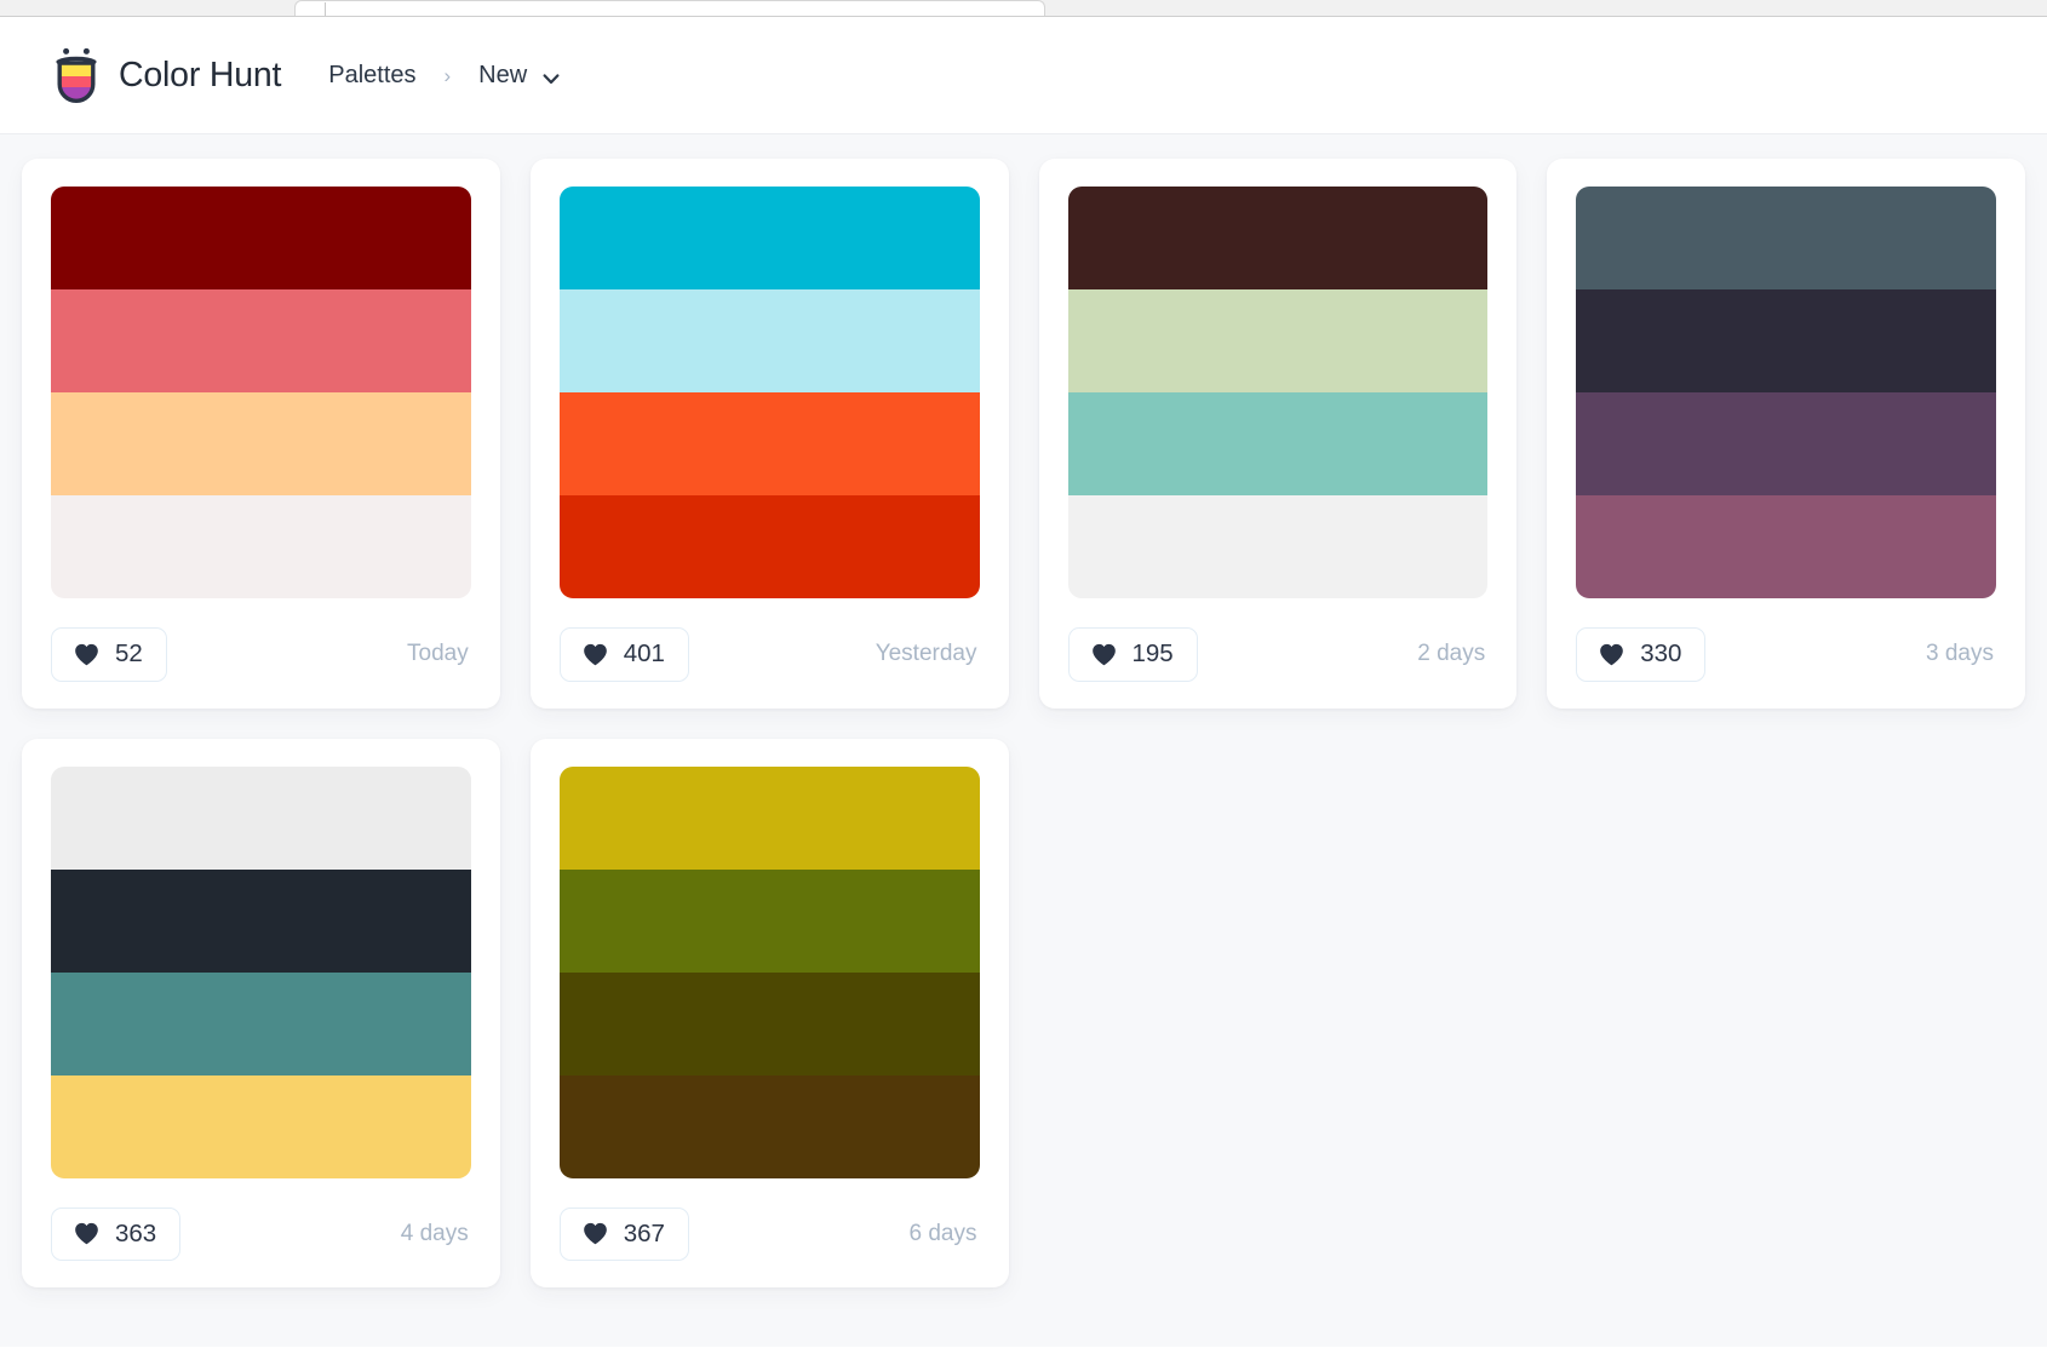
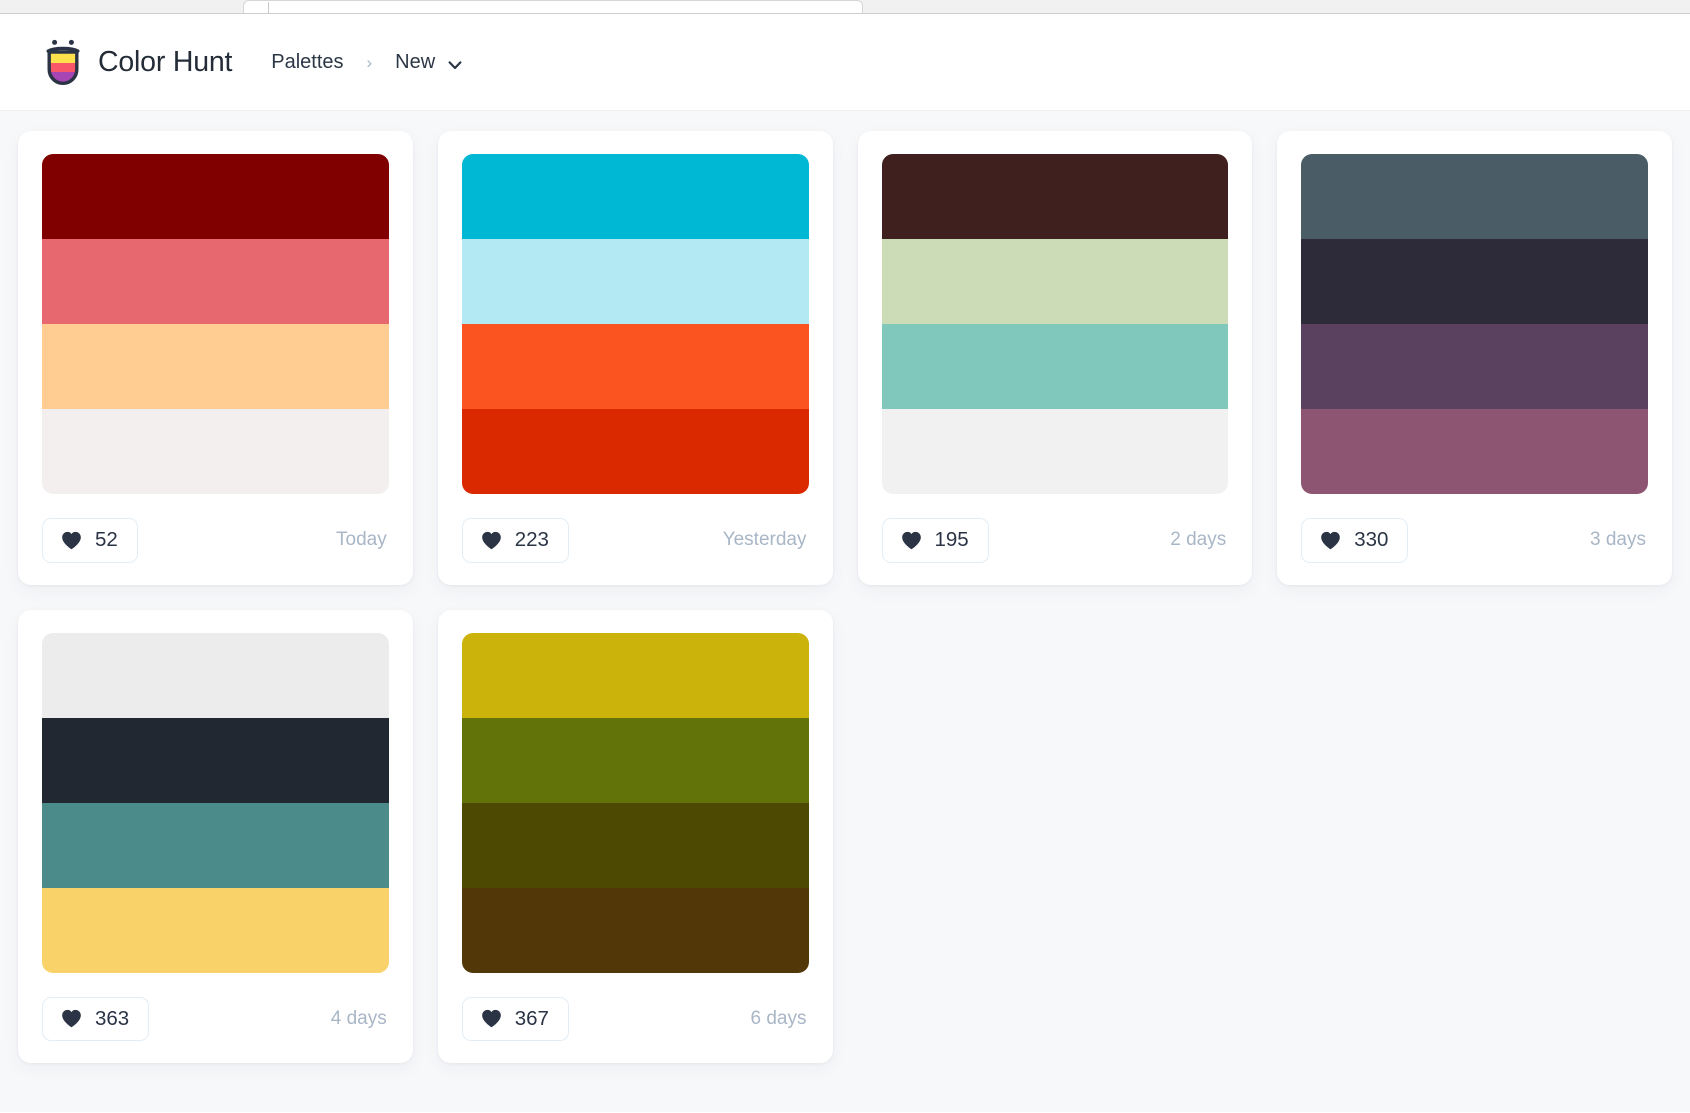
  Color Hunt
  Palettes
  ›
  New
  52
  Today
- 401
+ 223
  Yesterday
  195
  2 days
  330
  3 days
  363
  4 days
  367
  6 days
